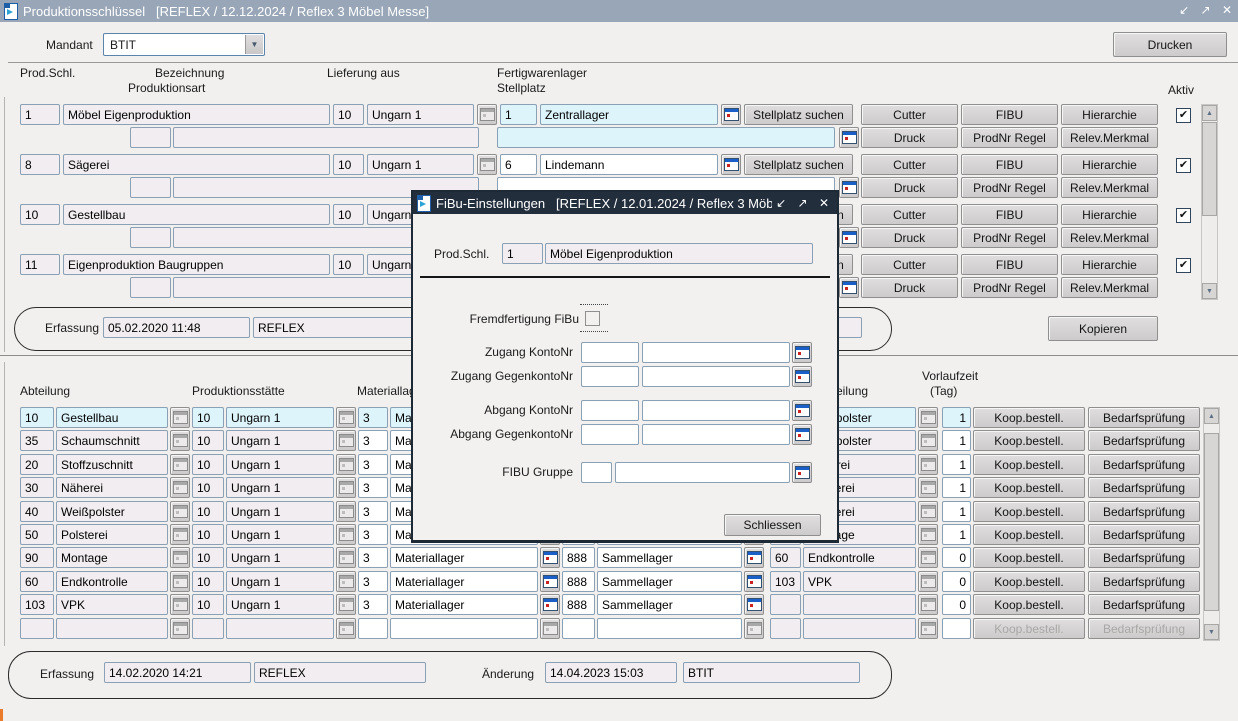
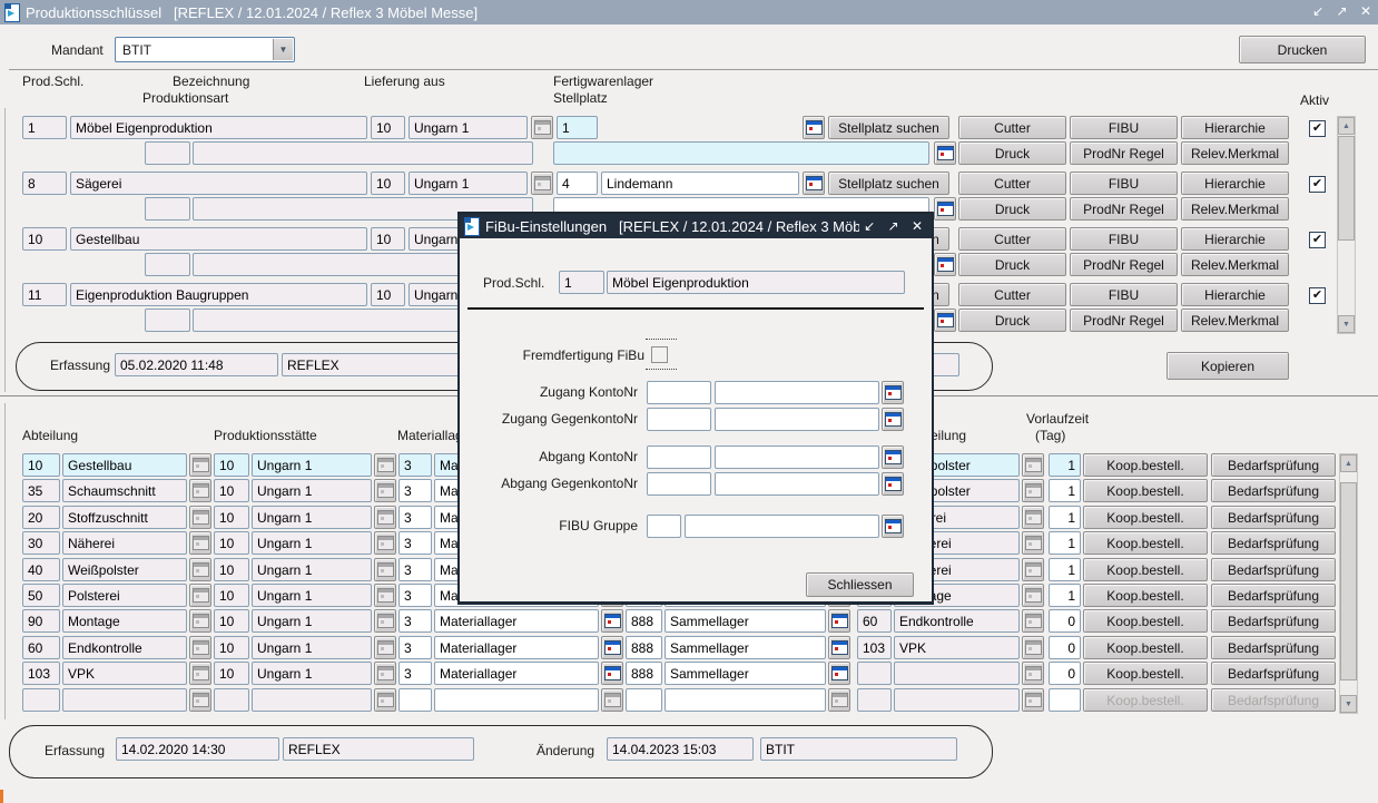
- Produktionsschlüssel [REFLEX / 12.12.2024 / Reflex 3 Möbel Messe]
+ Produktionsschlüssel [REFLEX / 12.01.2024 / Reflex 3 Möbel Messe]
  ↙ ↗ ✕
  Mandant
  BTIT
  ▼
  Drucken
  Prod.Schl.
  Bezeichnung
  Produktionsart
  Lieferung aus
  Fertigwarenlager
  Stellplatz
  Aktiv
  1
  Möbel Eigenproduktion
  10
  Ungarn 1
  1
- Zentrallager
  Stellplatz suchen
  Cutter
  FIBU
  Hierarchie
  ✔
  Druck
  ProdNr Regel
  Relev.Merkmal
  8
  Sägerei
  10
  Ungarn 1
- 6
+ 4
  Lindemann
  Stellplatz suchen
  Cutter
  FIBU
  Hierarchie
  ✔
  Druck
  ProdNr Regel
  Relev.Merkmal
  10
  Gestellbau
  10
  Ungarn
  Cutter
  FIBU
  Hierarchie
  ✔
  Druck
  ProdNr Regel
  Relev.Merkmal
  11
  Eigenproduktion Baugruppen
  10
  Ungarn
  Cutter
  FIBU
  Hierarchie
  ✔
  Druck
  ProdNr Regel
  Relev.Merkmal
  Erfassung
  05.02.2020 11:48
  REFLEX
  Kopieren
  Abteilung
  Produktionsstätte
  Materialla
  Vorlaufzeit
  (Tag)
  10
  Gestellbau
  10
  Ungarn 1
  3
  1
  Koop.bestell.
  Bedarfsprüfung
  35
  Schaumschnitt
  10
  Ungarn 1
  3
  1
  Koop.bestell.
  Bedarfsprüfung
  20
  Stoffzuschnitt
  10
  Ungarn 1
  3
  1
  Koop.bestell.
  Bedarfsprüfung
  30
  Näherei
  10
  Ungarn 1
  3
  1
  Koop.bestell.
  Bedarfsprüfung
  40
  Weißpolster
  10
  Ungarn 1
  3
  1
  Koop.bestell.
  Bedarfsprüfung
  50
  Polsterei
  10
  Ungarn 1
  3
  1
  Koop.bestell.
  Bedarfsprüfung
  90
  Montage
  10
  Ungarn 1
  3
  Materiallager
  888
  Sammellager
  60
  Endkontrolle
  0
  Koop.bestell.
  Bedarfsprüfung
  60
  Endkontrolle
  10
  Ungarn 1
  3
  Materiallager
  888
  Sammellager
  103
  VPK
  0
  Koop.bestell.
  Bedarfsprüfung
  103
  VPK
  10
  Ungarn 1
  3
  Materiallager
  888
  Sammellager
  0
  Koop.bestell.
  Bedarfsprüfung
  Koop.bestell.
  Bedarfsprüfung
  Erfassung
- 14.02.2020 14:21
+ 14.02.2020 14:30
  REFLEX
  Änderung
  14.04.2023 15:03
  BTIT
  FiBu-Einstellungen [REFLEX / 12.01.2024 / Reflex 3 Möb
  ↙ ↗ ✕
  Prod.Schl.
  1
  Möbel Eigenproduktion
  Fremdfertigung FiBu
  Zugang KontoNr
  Zugang GegenkontoNr
  Abgang KontoNr
  Abgang GegenkontoNr
  FIBU Gruppe
  Schliessen
